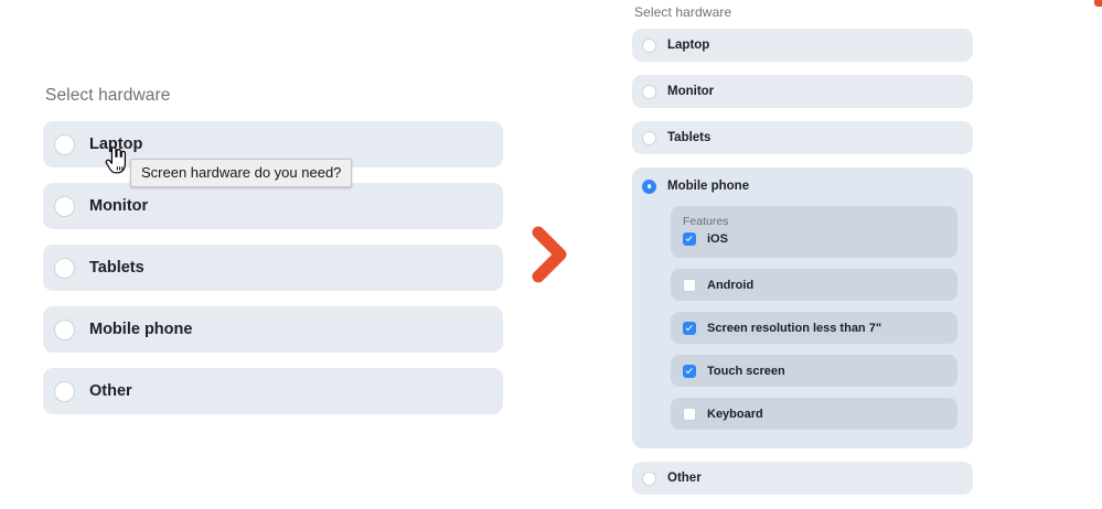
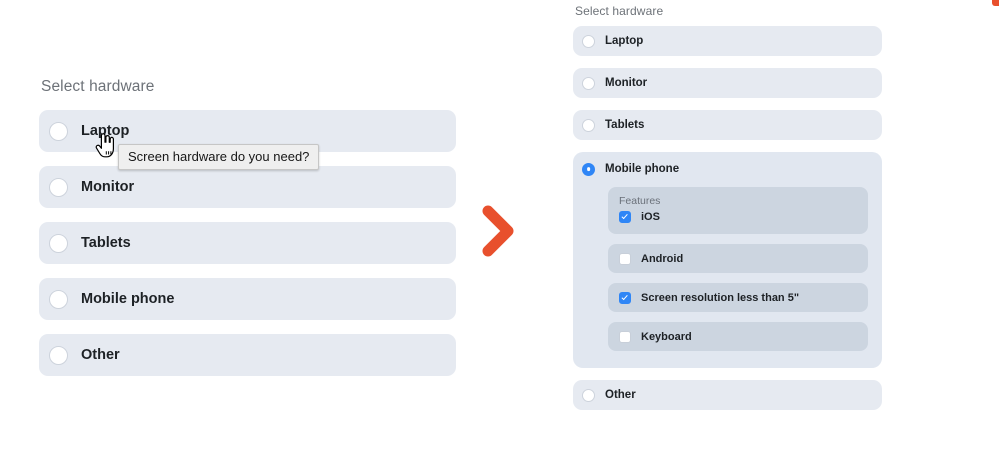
  Select hardware
  Laptop
  Monitor
  Tablets
  Mobile phone
  Other
  Screen hardware do you need?
  Select hardware
  Laptop
  Monitor
  Tablets
  Mobile phone
  Features
  iOS
  Android
- Screen resolution less than 7"
+ Screen resolution less than 5"
- Touch screen
  Keyboard
  Other
